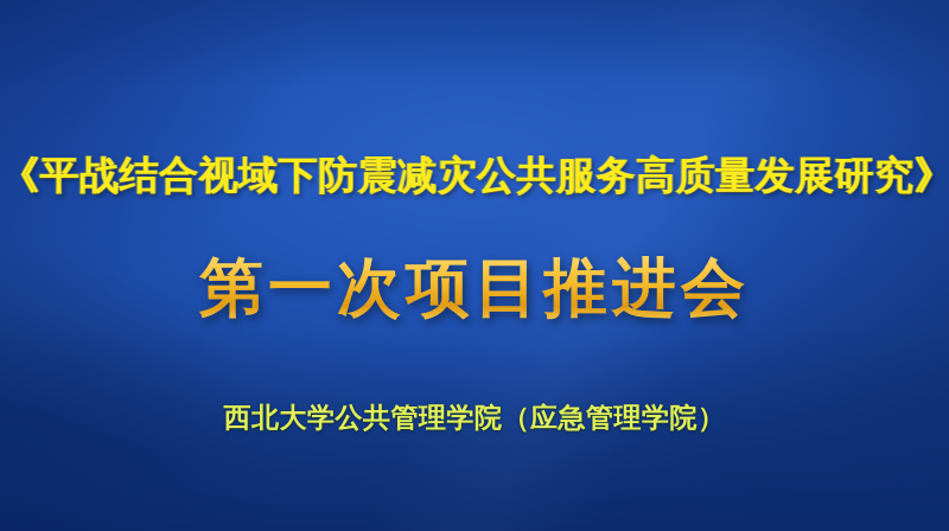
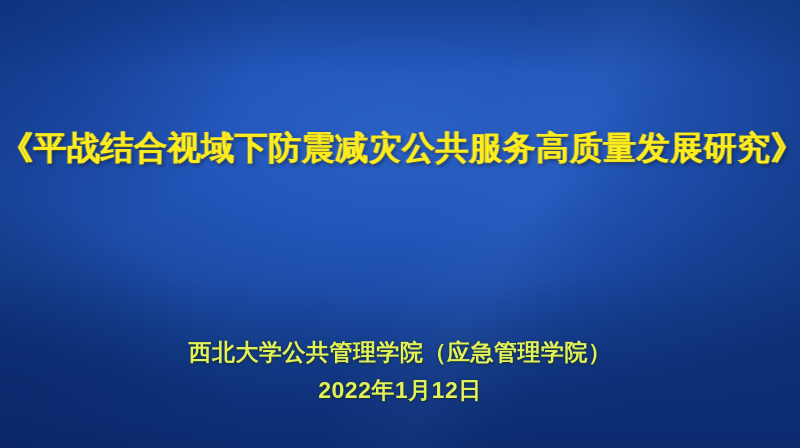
  《平战结合视域下防震减灾公共服务高质量发展研究》
- 第一次项目推进会
  西北大学公共管理学院（应急管理学院）
+ 2022年1月12日
